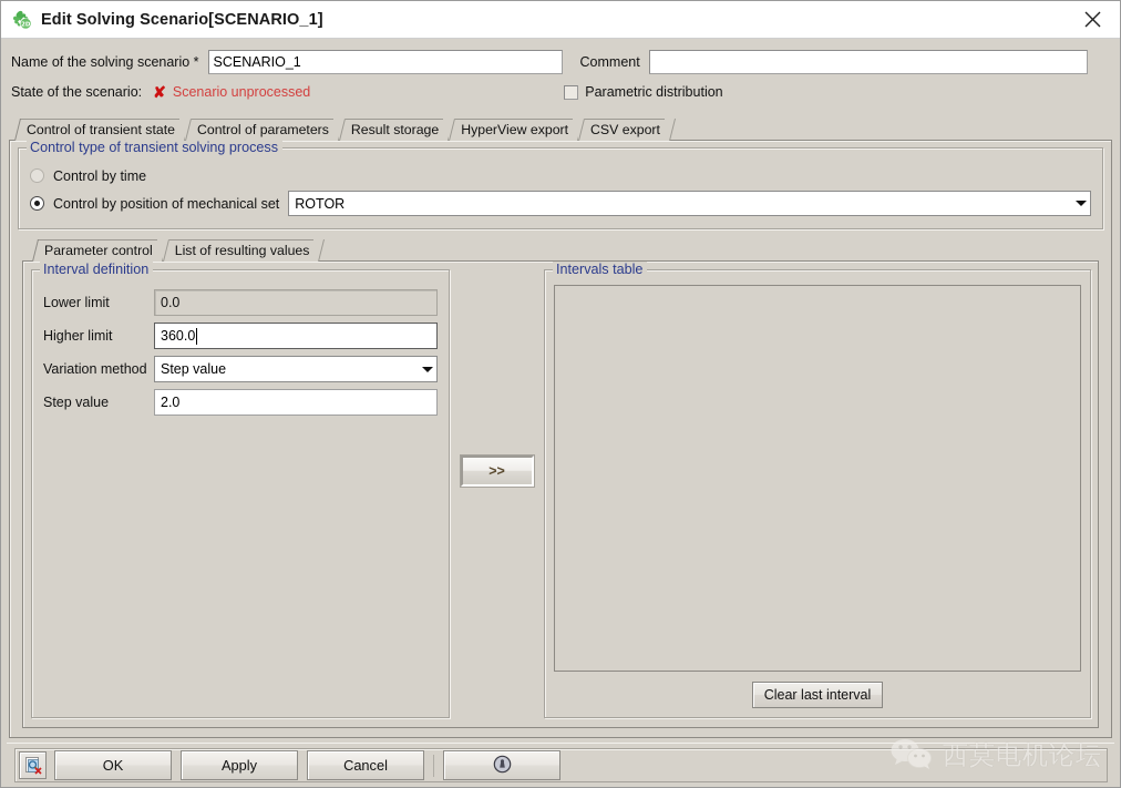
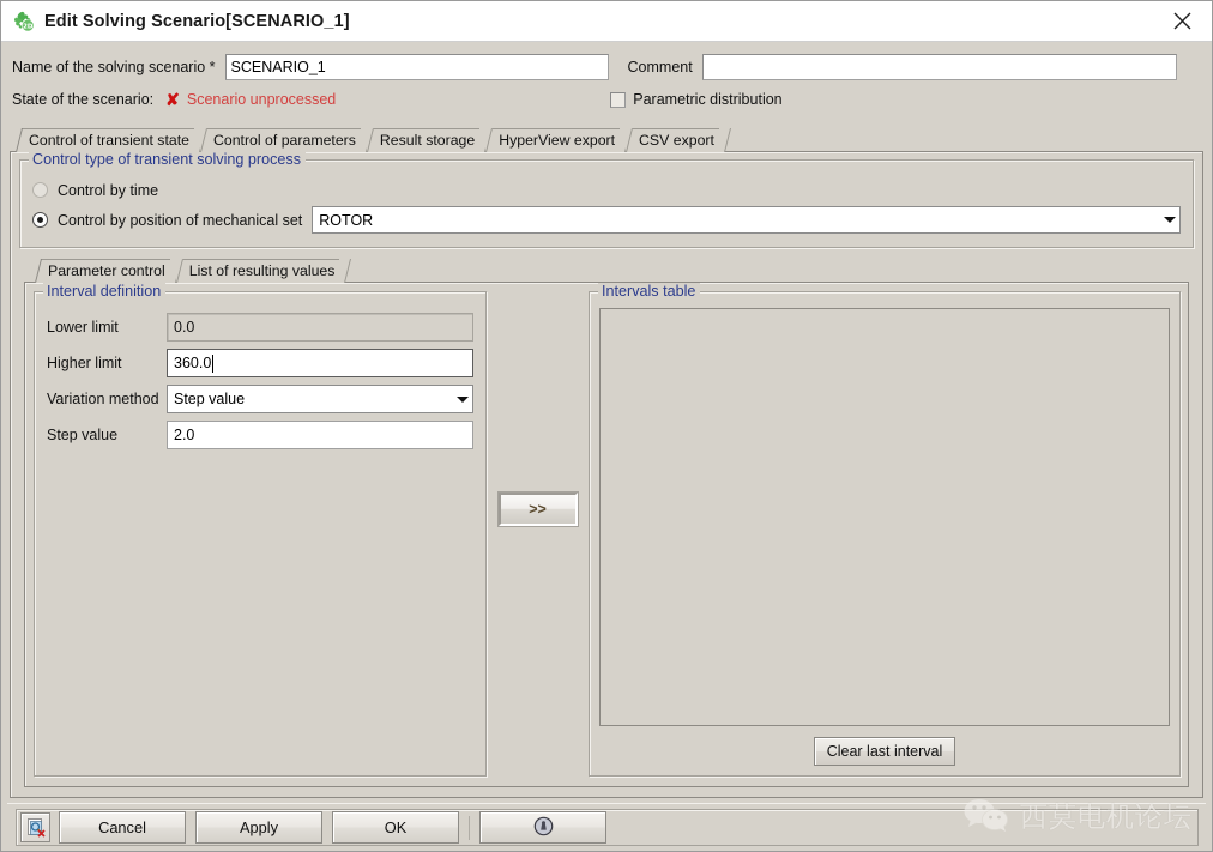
  Edit Solving Scenario[SCENARIO_1]
  Name of the solving scenario *
  SCENARIO_1
  Comment
  State of the scenario:
  ✘
  Scenario unprocessed
  Parametric distribution
  Control of transient state
  Control of parameters
  Result storage
  HyperView export
  CSV export
  Control type of transient solving process
  Control by time
  Control by position of mechanical set
  ROTOR
  Parameter control
  List of resulting values
  Interval definition
  Lower limit
  0.0
  Higher limit
  360.0
  Variation method
  Step value
  Step value
  2.0
  >>
  Intervals table
  Clear last interval
- OK
+ Cancel
  Apply
- Cancel
+ OK
  西莫电机论坛
